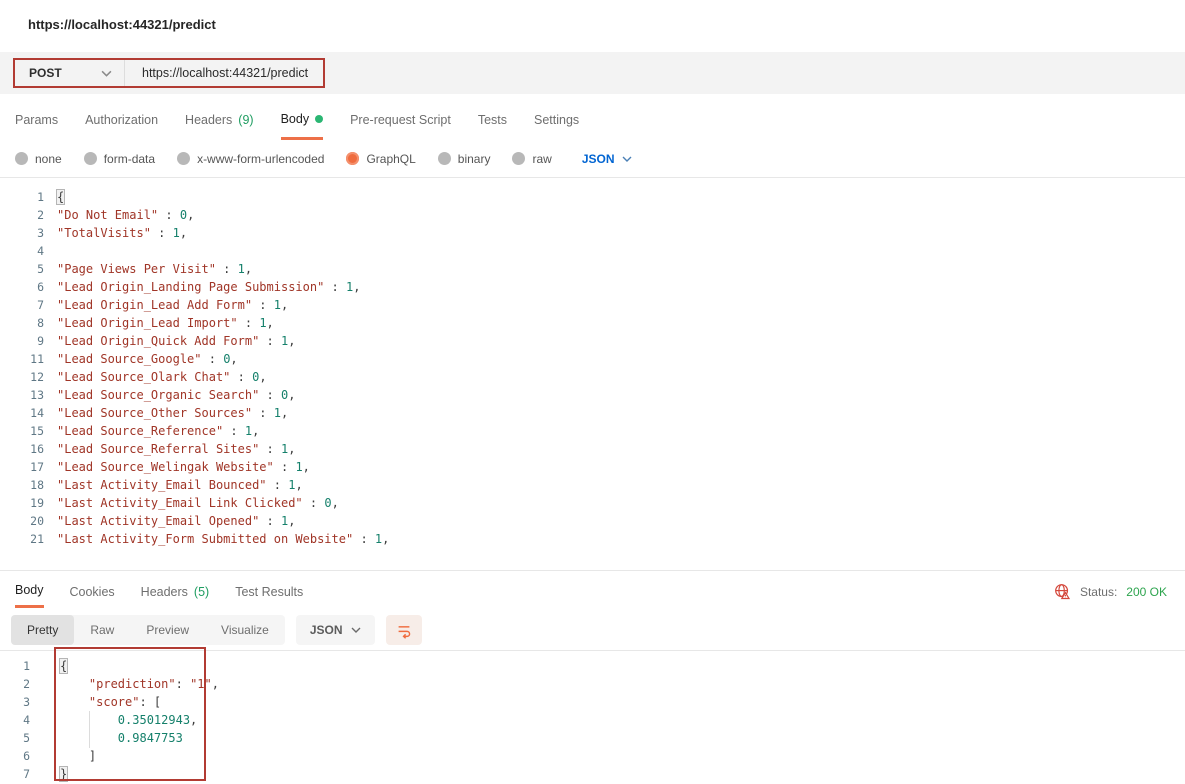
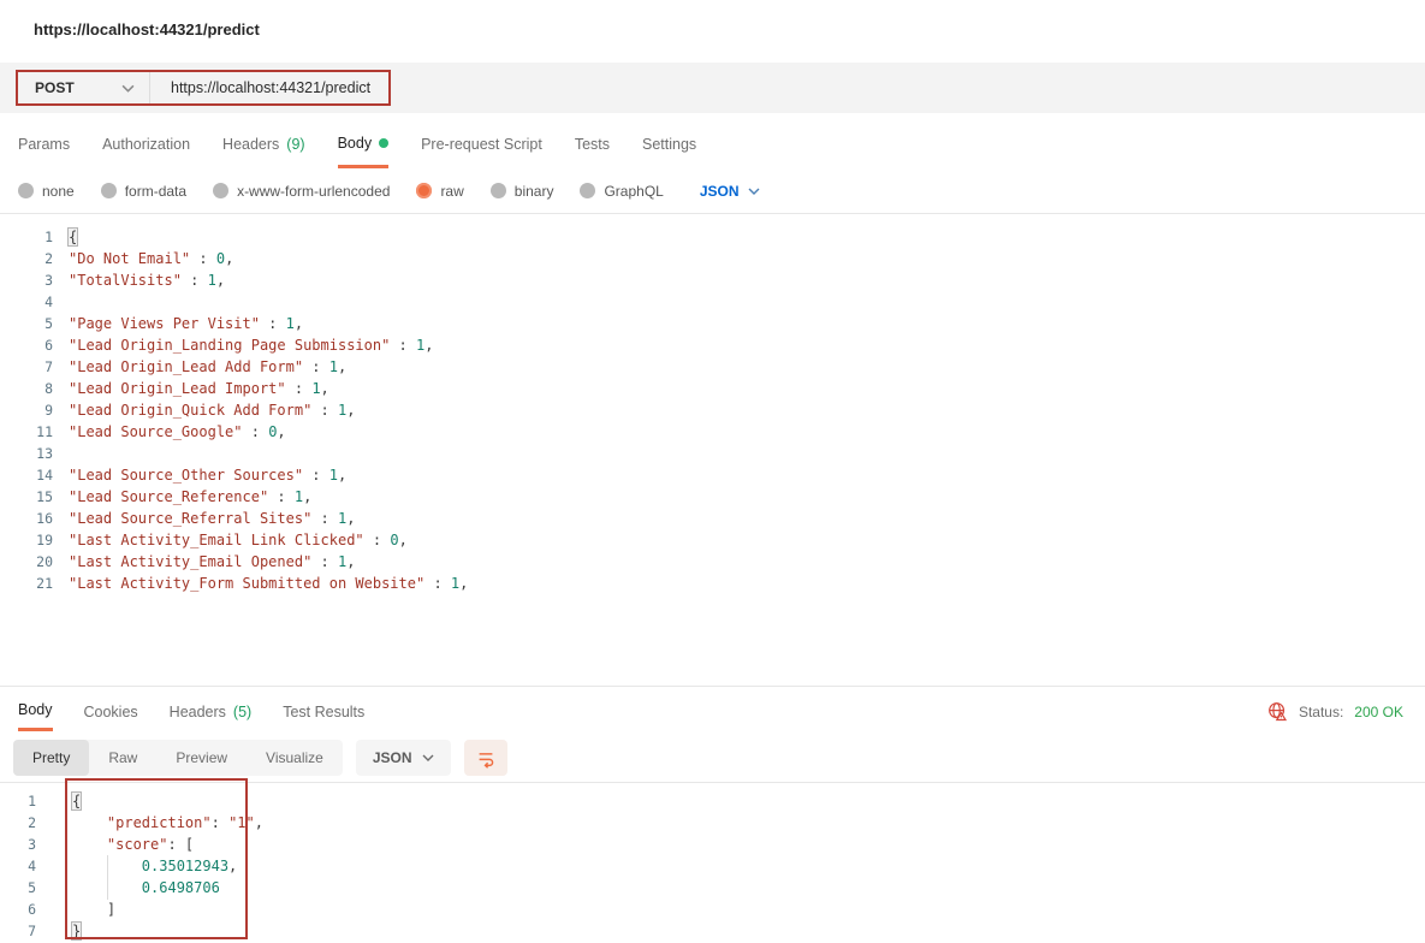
  https://localhost:44321/predict
  POST
  https://localhost:44321/predict
  Params
  Authorization
  Headers
  (9)
  Body
  Pre-request Script
  Tests
  Settings
  none
  form-data
  x-www-form-urlencoded
- GraphQL
+ raw
  binary
- raw
+ GraphQL
  JSON
  1
  {
  2
  "Do Not Email" : 0,
  3
  "TotalVisits" : 1,
  4
  5
  "Page Views Per Visit" : 1,
  6
  "Lead Origin_Landing Page Submission" : 1,
  7
  "Lead Origin_Lead Add Form" : 1,
  8
  "Lead Origin_Lead Import" : 1,
  9
  "Lead Origin_Quick Add Form" : 1,
  11
  "Lead Source_Google" : 0,
- 12
- "Lead Source_Olark Chat" : 0,
  13
- "Lead Source_Organic Search" : 0,
  14
  "Lead Source_Other Sources" : 1,
  15
  "Lead Source_Reference" : 1,
  16
  "Lead Source_Referral Sites" : 1,
- 17
- "Lead Source_Welingak Website" : 1,
- 18
- "Last Activity_Email Bounced" : 1,
  19
  "Last Activity_Email Link Clicked" : 0,
  20
  "Last Activity_Email Opened" : 1,
  21
  "Last Activity_Form Submitted on Website" : 1,
  Body
  Cookies
  Headers
  (5)
  Test Results
  Status:
  200 OK
  Pretty
  Raw
  Preview
  Visualize
  JSON
  1
  {
  2
  "prediction": "1",
  3
  "score": [
  4
  0.35012943,
  5
- 0.9847753
+ 0.6498706
  6
  ]
  7
  }
